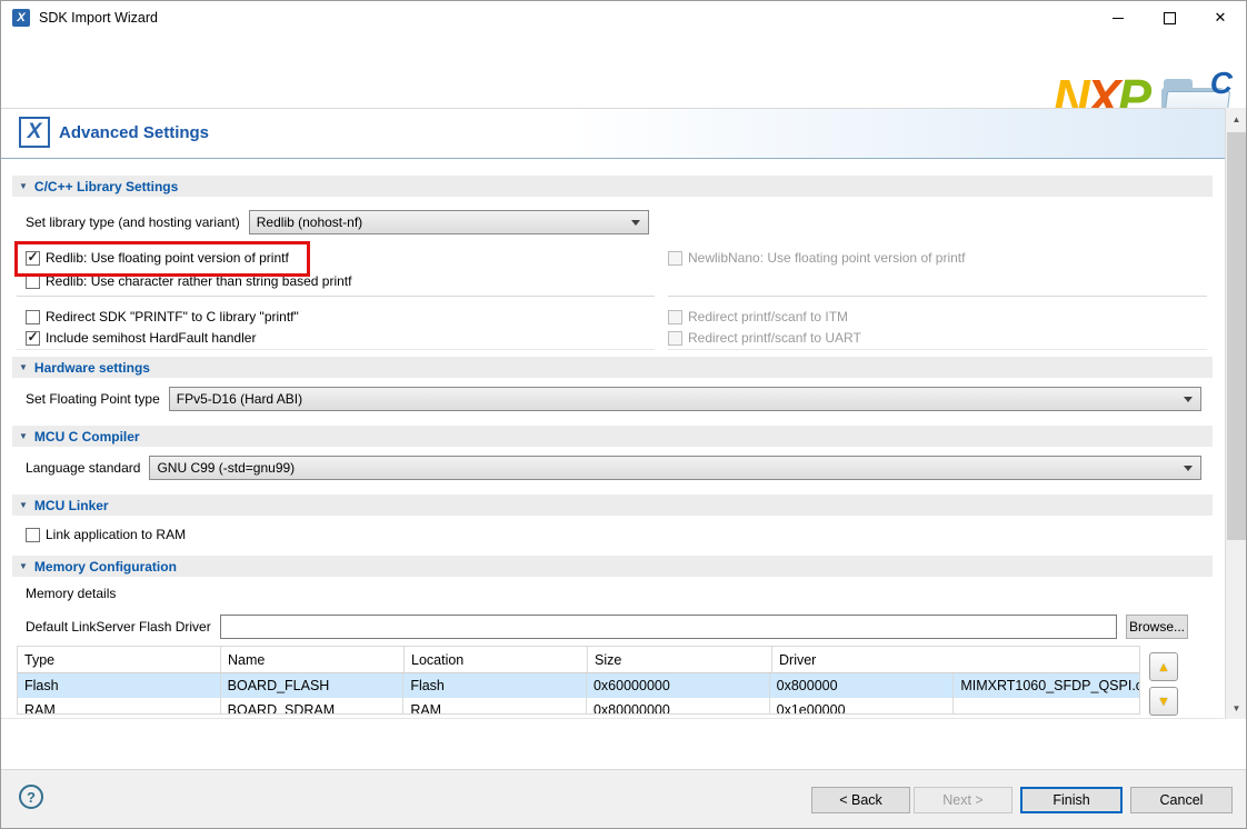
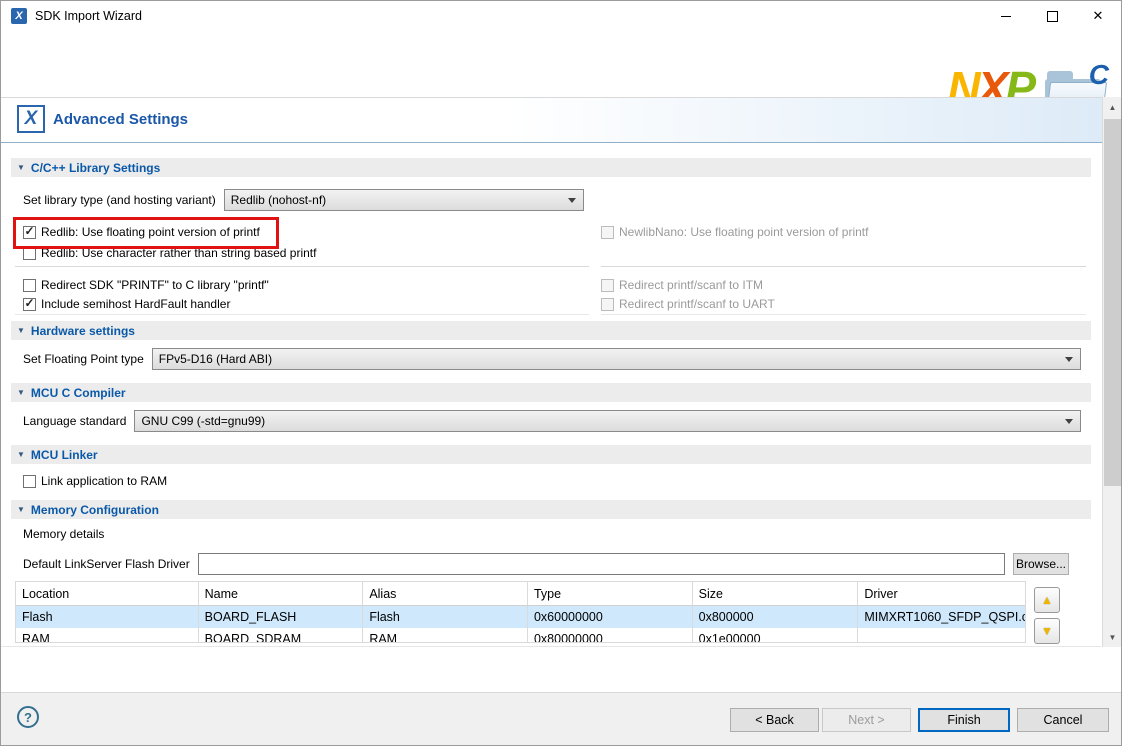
  X
  SDK Import Wizard
  ✕
  NXP
  C
  X
  Advanced Settings
  ▼
  C/C++ Library Settings
  Set library type (and hosting variant)
  Redlib (nohost-nf)
  ✓
  Redlib: Use floating point version of printf
  Redlib: Use character rather than string based printf
  Redirect SDK "PRINTF" to C library "printf"
  ✓
  Include semihost HardFault handler
  NewlibNano: Use floating point version of printf
  Redirect printf/scanf to ITM
  Redirect printf/scanf to UART
  ▼
  Hardware settings
  Set Floating Point type
  FPv5-D16 (Hard ABI)
  ▼
  MCU C Compiler
  Language standard
  GNU C99 (-std=gnu99)
  ▼
  MCU Linker
  Link application to RAM
  ▼
  Memory Configuration
  Memory details
  Default LinkServer Flash Driver
  Browse...
- Type
+ Location
  Name
+ Alias
- Location
+ Type
  Size
  Driver
  Flash
  BOARD_FLASH
  Flash
  0x60000000
  0x800000
  MIMXRT1060_SFDP_QSPI.c
  RAM
  BOARD_SDRAM
  RAM
  0x80000000
  0x1e00000
  ▲
  ▼
  ▲
  ▼
  ?
  < Back
  Next >
  Finish
  Cancel
